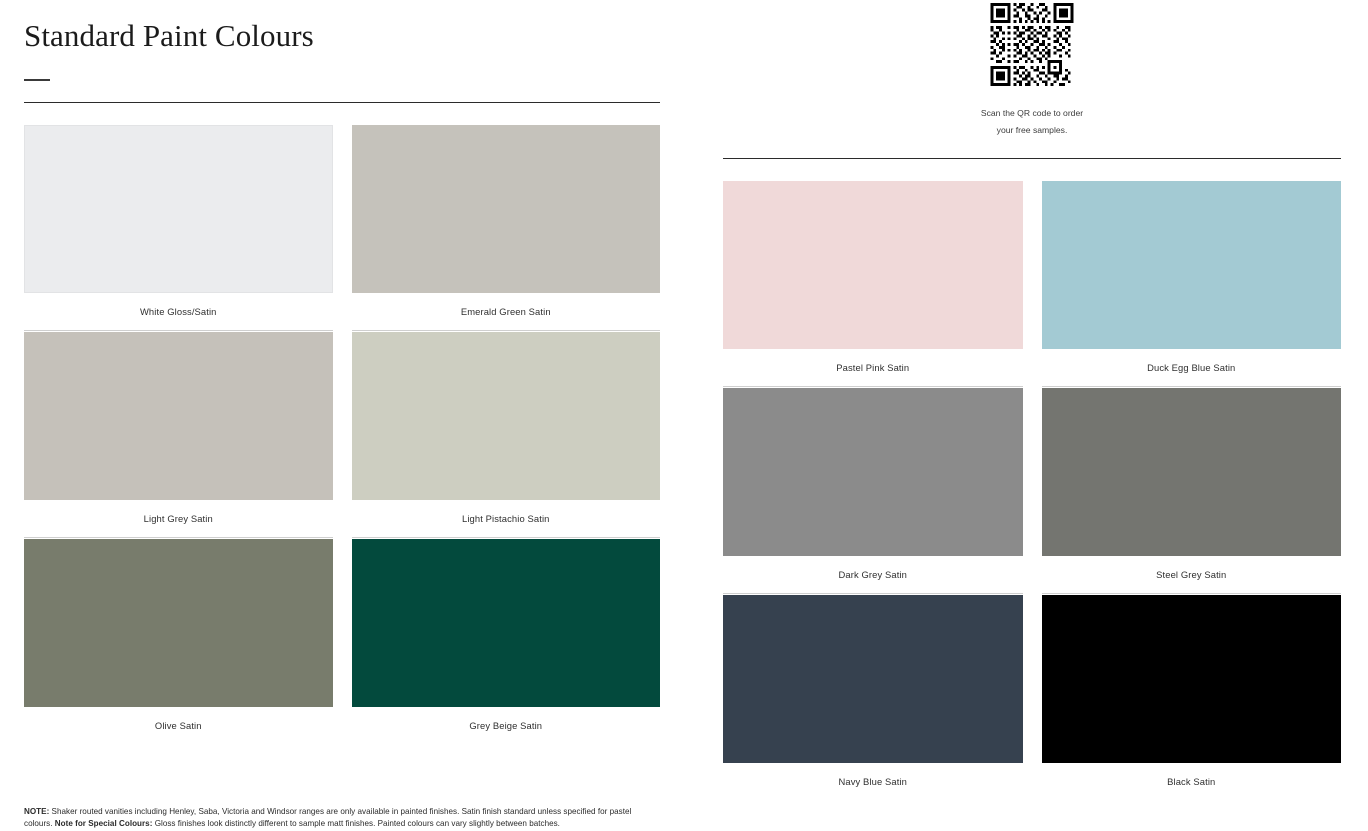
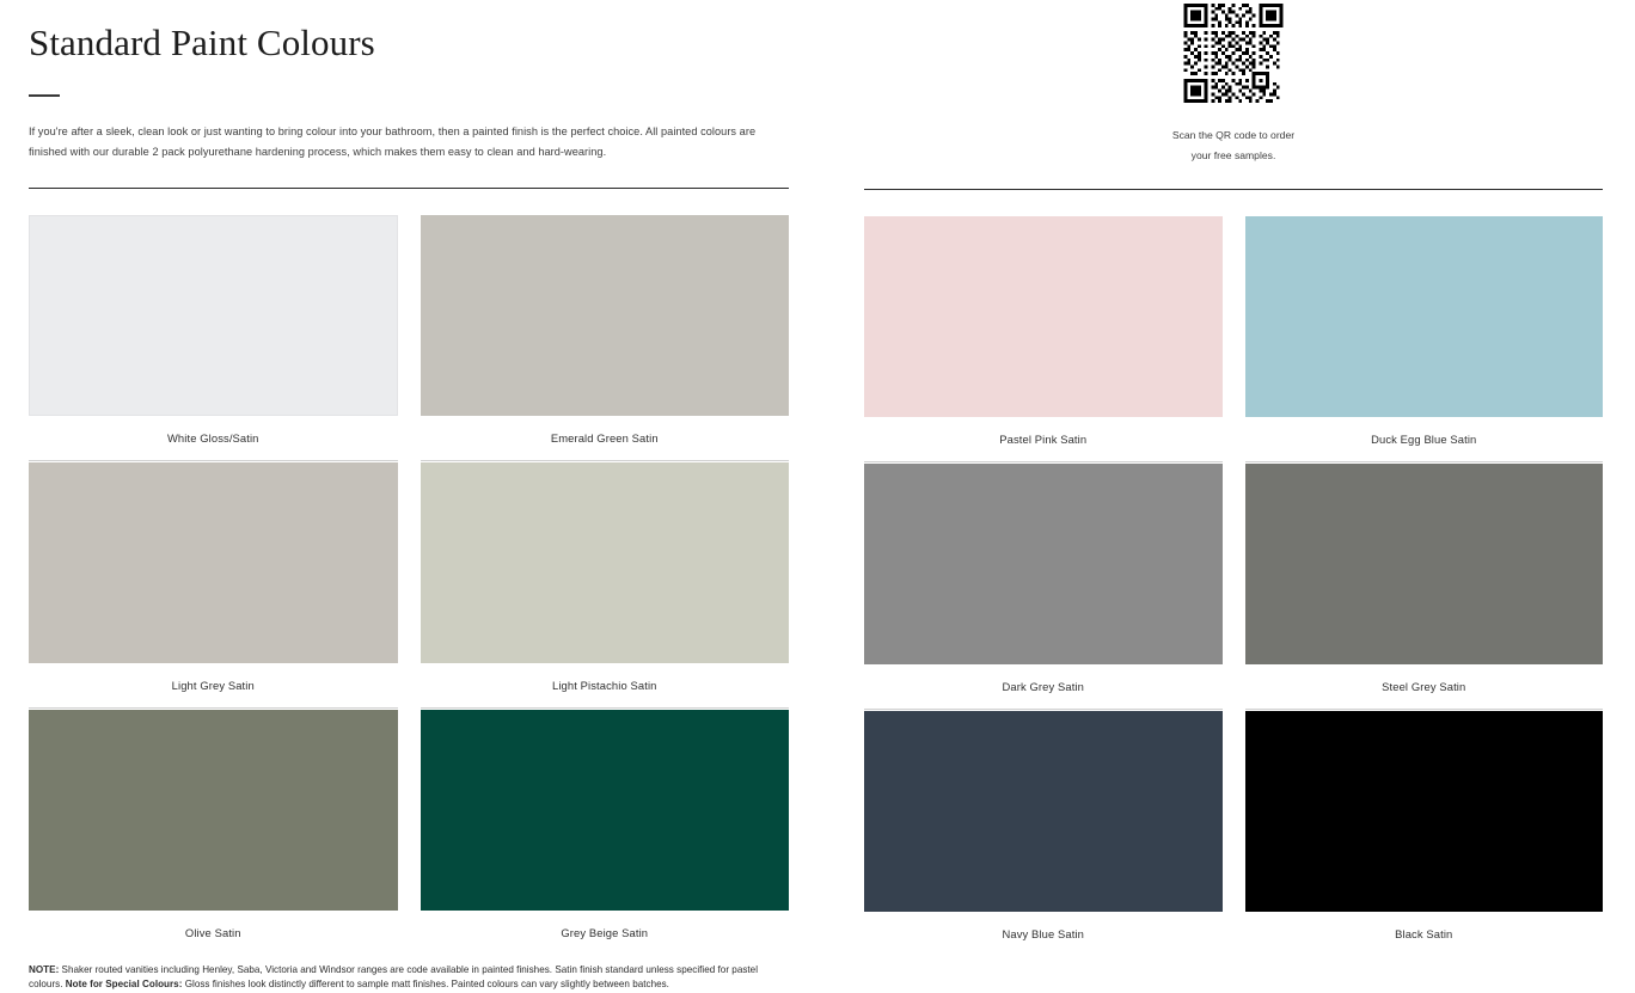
  Standard Paint Colours
+ If you're after a sleek, clean look or just wanting to bring colour into your bathroom, then a painted finish is the perfect choice. All painted colours are finished with our durable 2 pack polyurethane hardening process, which makes them easy to clean and hard-wearing.
  White Gloss/Satin
  Emerald Green Satin
  Light Grey Satin
  Light Pistachio Satin
  Olive Satin
  Grey Beige Satin
- NOTE: Shaker routed vanities including Henley, Saba, Victoria and Windsor ranges are only available in painted finishes. Satin finish standard unless specified for pastel colours. Note for Special Colours: Gloss finishes look distinctly different to sample matt finishes. Painted colours can vary slightly between batches.
+ NOTE: Shaker routed vanities including Henley, Saba, Victoria and Windsor ranges are code available in painted finishes. Satin finish standard unless specified for pastel colours. Note for Special Colours: Gloss finishes look distinctly different to sample matt finishes. Painted colours can vary slightly between batches.
  Scan the QR code to order
  your free samples.
  Pastel Pink Satin
  Duck Egg Blue Satin
  Dark Grey Satin
  Steel Grey Satin
  Navy Blue Satin
  Black Satin
